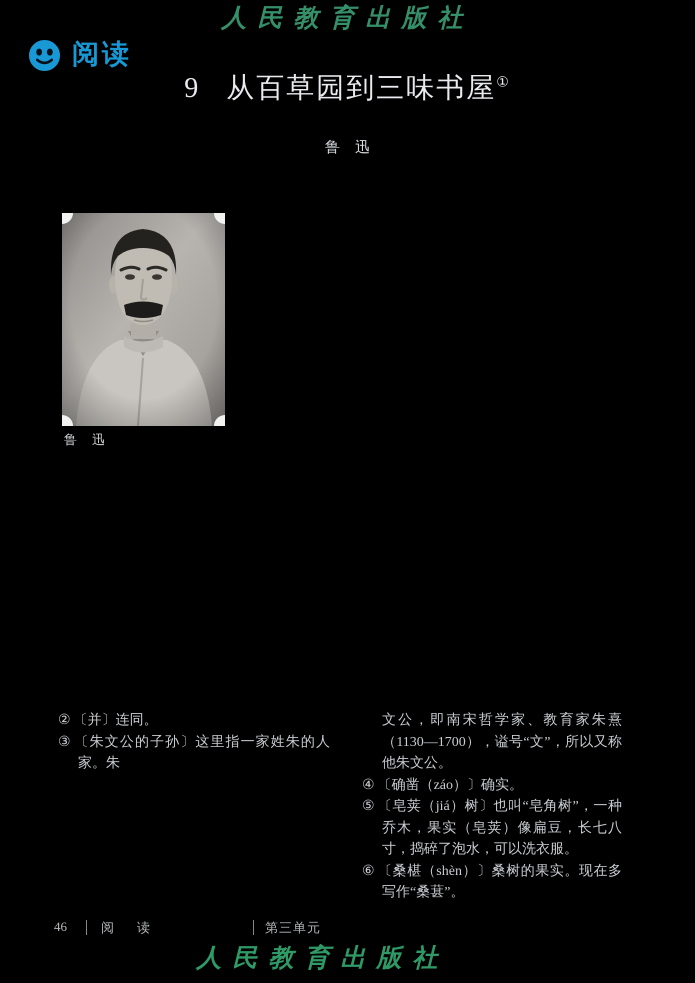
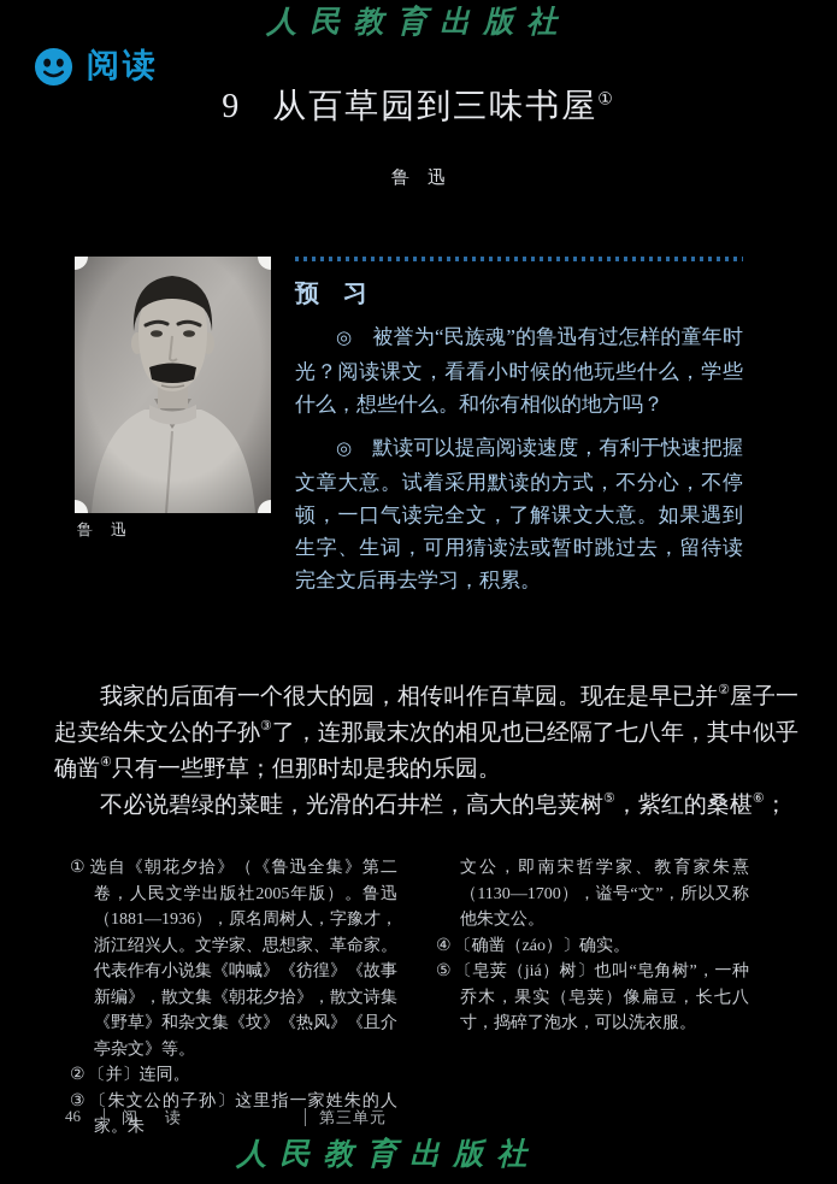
  人民教育出版社
  阅读
  9 从百草园到三味书屋①
  鲁 迅
  鲁 迅
+ 预 习
+ ◎ 被誉为“民族魂”的鲁迅有过怎样的童年时光？阅读课文，看看小时候的他玩些什么，学些什么，想些什么。和你有相似的地方吗？
+ ◎ 默读可以提高阅读速度，有利于快速把握文章大意。试着采用默读的方式，不分心，不停顿，一口气读完全文，了解课文大意。如果遇到生字、生词，可用猜读法或暂时跳过去，留待读完全文后再去学习，积累。
+ 我家的后面有一个很大的园，相传叫作百草园。现在是早已并②屋子一起卖给朱文公的子孙③了，连那最末次的相见也已经隔了七八年，其中似乎确凿④只有一些野草；但那时却是我的乐园。
+ 不必说碧绿的菜畦，光滑的石井栏，高大的皂荚树⑤，紫红的桑椹⑥；
+ ① 选自《朝花夕拾》（《鲁迅全集》第二卷，人民文学出版社2005年版）。鲁迅（1881—1936），原名周树人，字豫才，浙江绍兴人。文学家、思想家、革命家。代表作有小说集《呐喊》《彷徨》《故事新编》，散文集《朝花夕拾》，散文诗集《野草》和杂文集《坟》《热风》《且介亭杂文》等。
  ② 〔并〕连同。
  ③ 〔朱文公的子孙〕这里指一家姓朱的人家。朱
  文公，即南宋哲学家、教育家朱熹（1130—1700），谥号“文”，所以又称他朱文公。
  ④ 〔确凿（záo）〕确实。
  ⑤ 〔皂荚（jiá）树〕也叫“皂角树”，一种乔木，果实（皂荚）像扁豆，长七八寸，捣碎了泡水，可以洗衣服。
- ⑥ 〔桑椹（shèn）〕桑树的果实。现在多写作“桑葚”。
  46
  阅 读
  第三单元
  人民教育出版社
